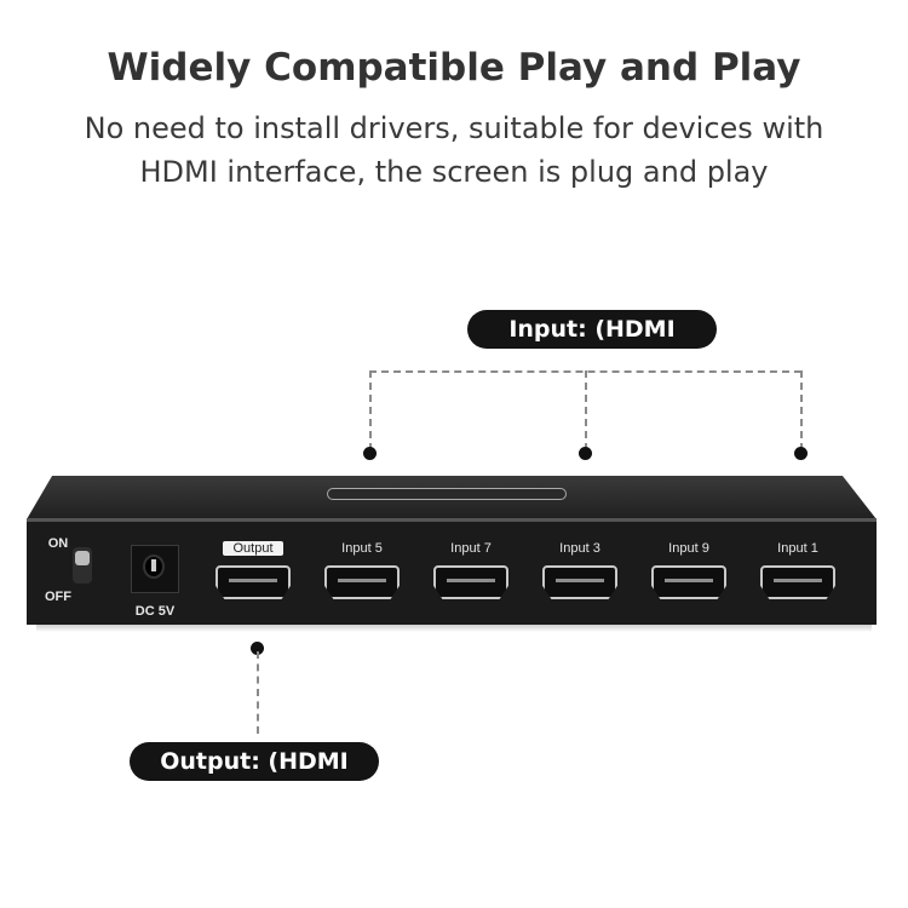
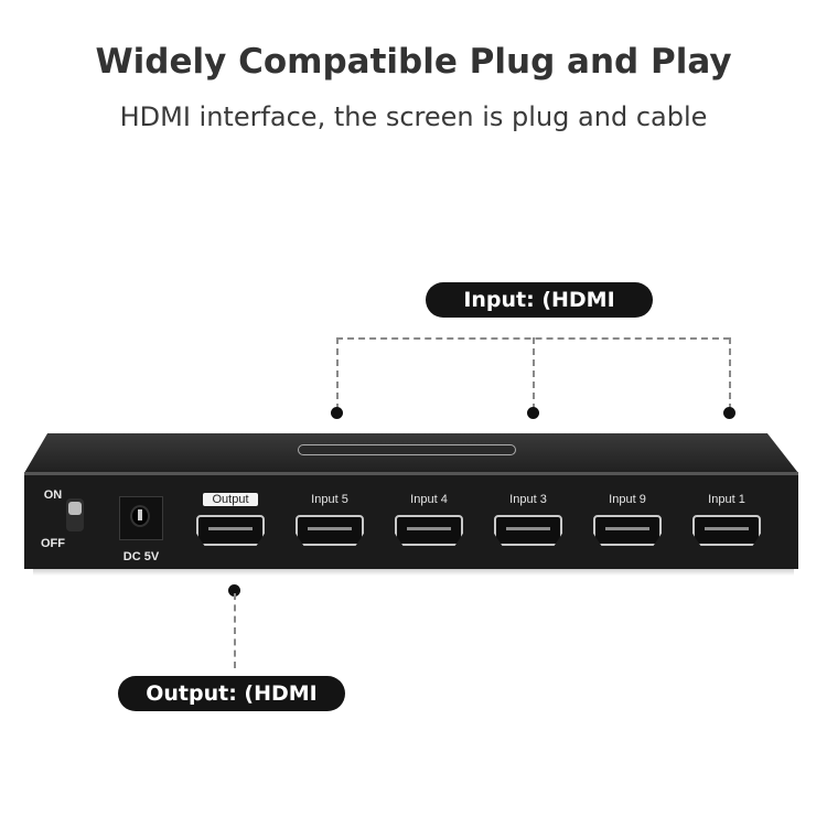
- Widely Compatible Play and Play
+ Widely Compatible Plug and Play
- No need to install drivers, suitable for devices with
- HDMI interface, the screen is plug and play
+ HDMI interface, the screen is plug and cable
  Input: (HDMI cable)
  ON
  OFF
  DC 5V
  Output
  Input 5
- Input 7
+ Input 4
  Input 3
  Input 9
  Input 1
  Output: (HDMI
